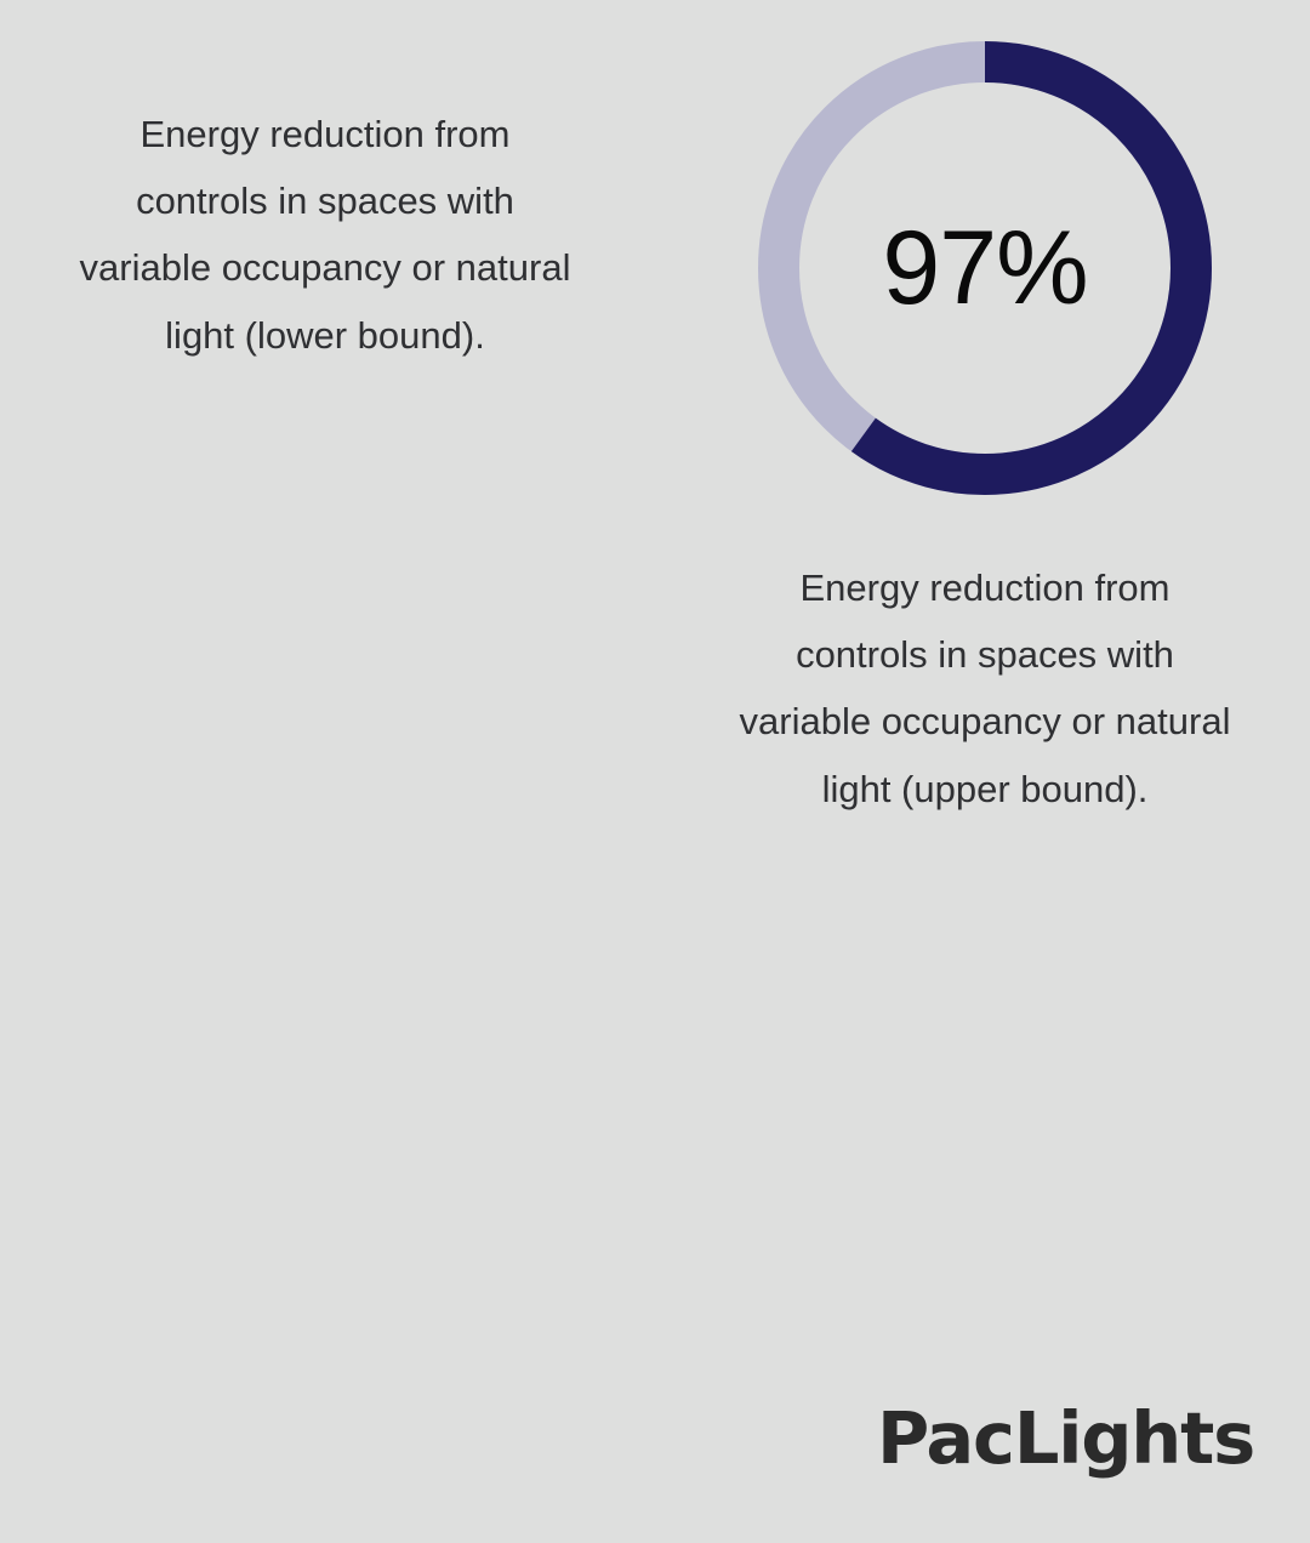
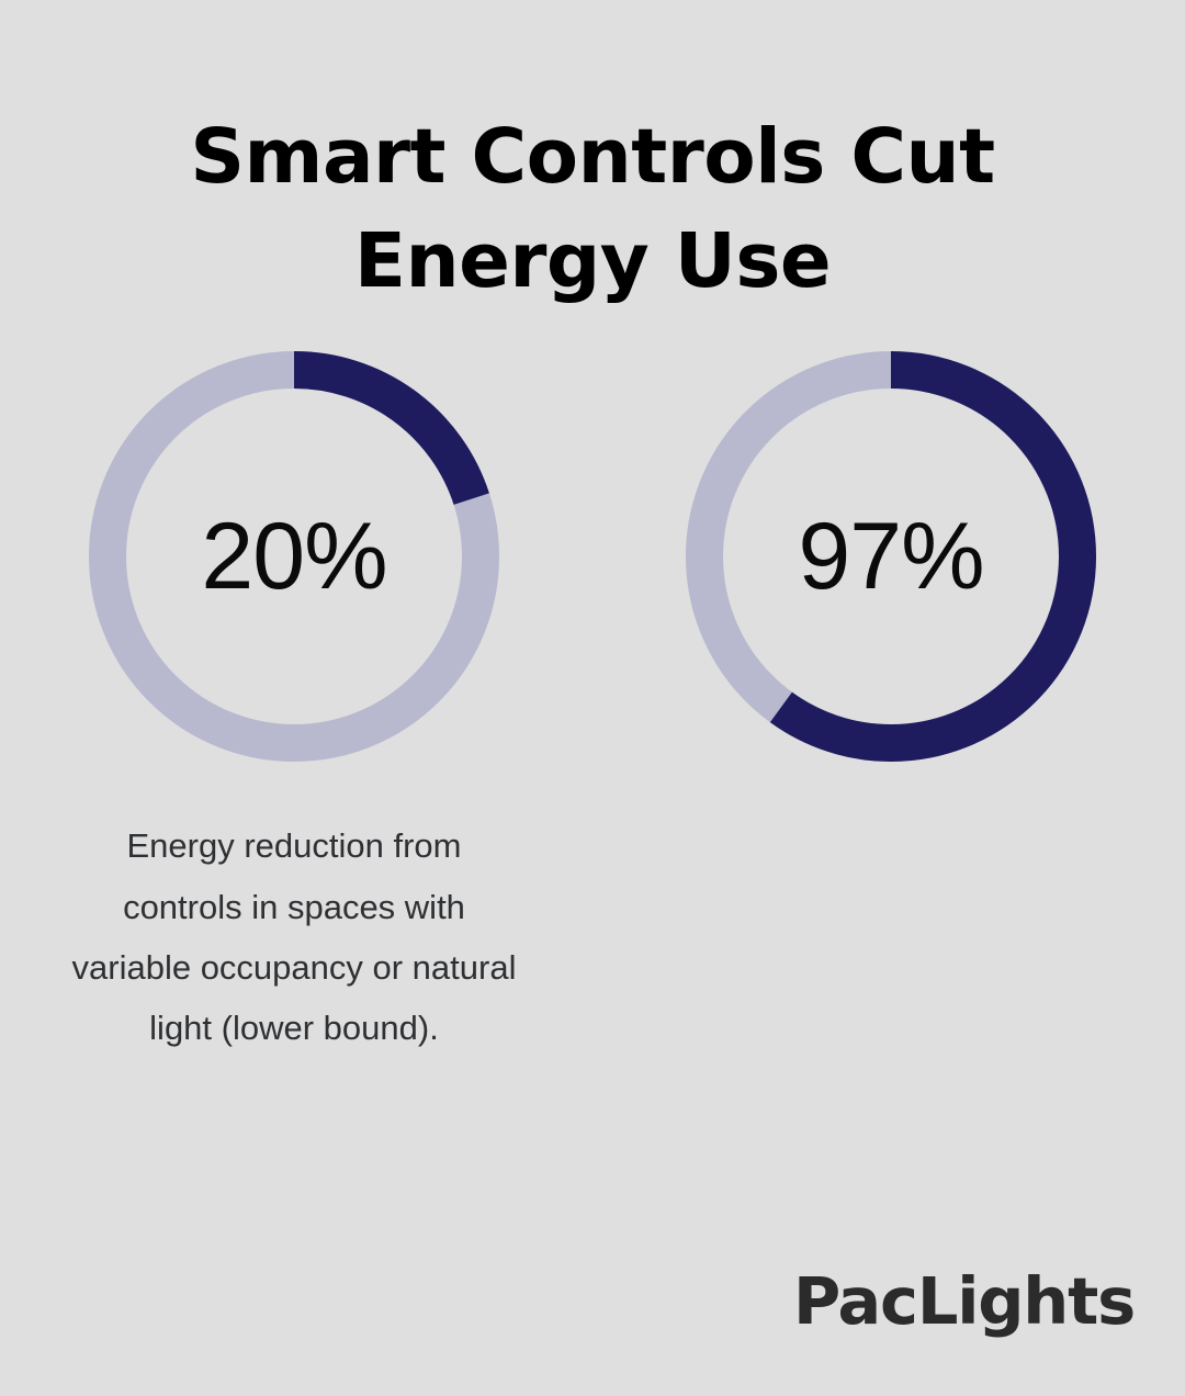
+ Smart Controls Cut Energy Use
+ 20%
  Energy reduction from controls in spaces with variable occupancy or natural light (lower bound).
  97%
- Energy reduction from controls in spaces with variable occupancy or natural light (upper bound).
  PacLights
